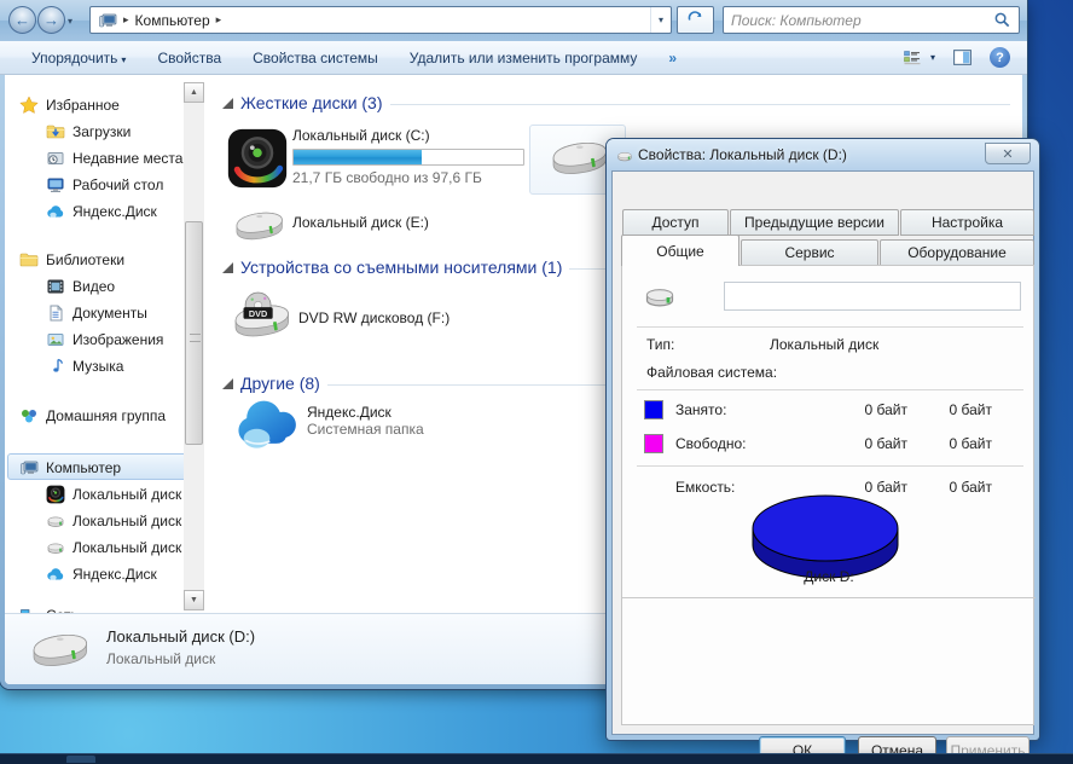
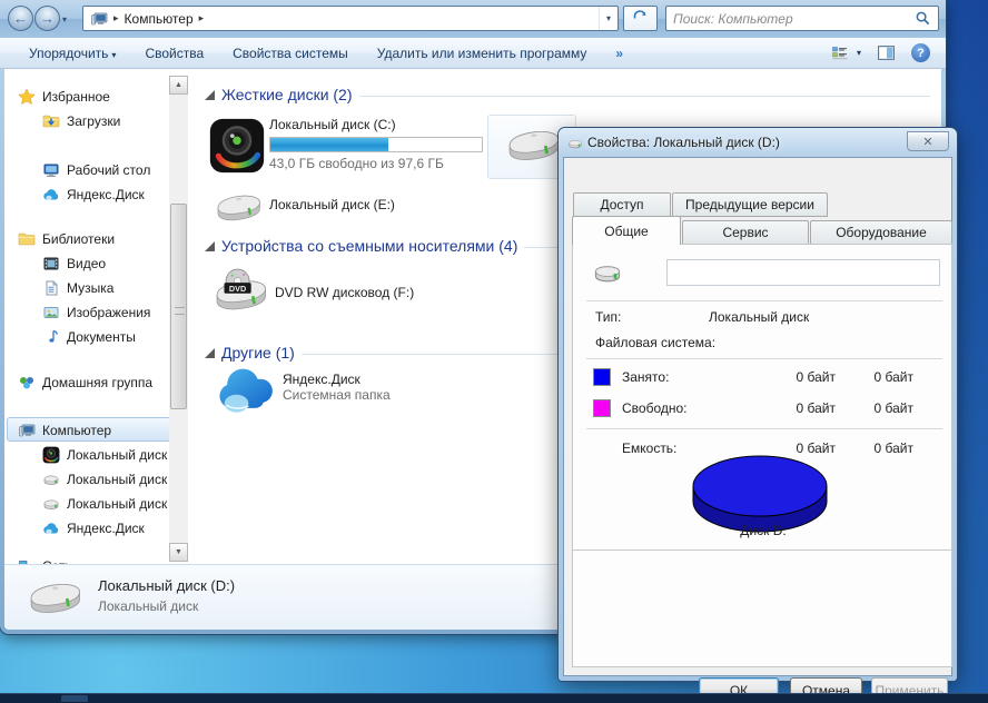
  ←
  →
  ▾
  ▸
  Компьютер
  ▸
  ▾
  Поиск: Компьютер
  Упорядочить ▾
  Свойства
  Свойства системы
  Удалить или изменить программу
  »
  ▾
  ?
  Избранное
  Загрузки
- Недавние места
  Рабочий стол
  Яндекс.Диск
  Библиотеки
  Видео
- Документы
+ Музыка
  Изображения
- Музыка
+ Документы
  Домашняя группа
  Компьютер
  Локальный диск
  Локальный диск
  Локальный диск
  Яндекс.Диск
- Жесткие диски (3)
+ Жесткие диски (2)
  Локальный диск (C:)
- 21,7 ГБ свободно из 97,6 ГБ
+ 43,0 ГБ свободно из 97,6 ГБ
  Локальный диск (E:)
- Устройства со съемными носителями (1)
+ Устройства со съемными носителями (4)
  DVD RW дисковод (F:)
- Другие (8)
+ Другие (1)
  Яндекс.Диск
  Системная папка
  Локальный диск (D:)
  Локальный диск
  Свойства: Локальный диск (D:)
  ✕
  Доступ
  Предыдущие версии
- Настройка
  Общие
  Сервис
  Оборудование
  Тип:
  Локальный диск
  Файловая система:
  Занято:
  0 байт
  0 байт
  Свободно:
  0 байт
  0 байт
  Емкость:
  0 байт
  0 байт
  Диск D:
  ОК
  Отмена
  Применить
